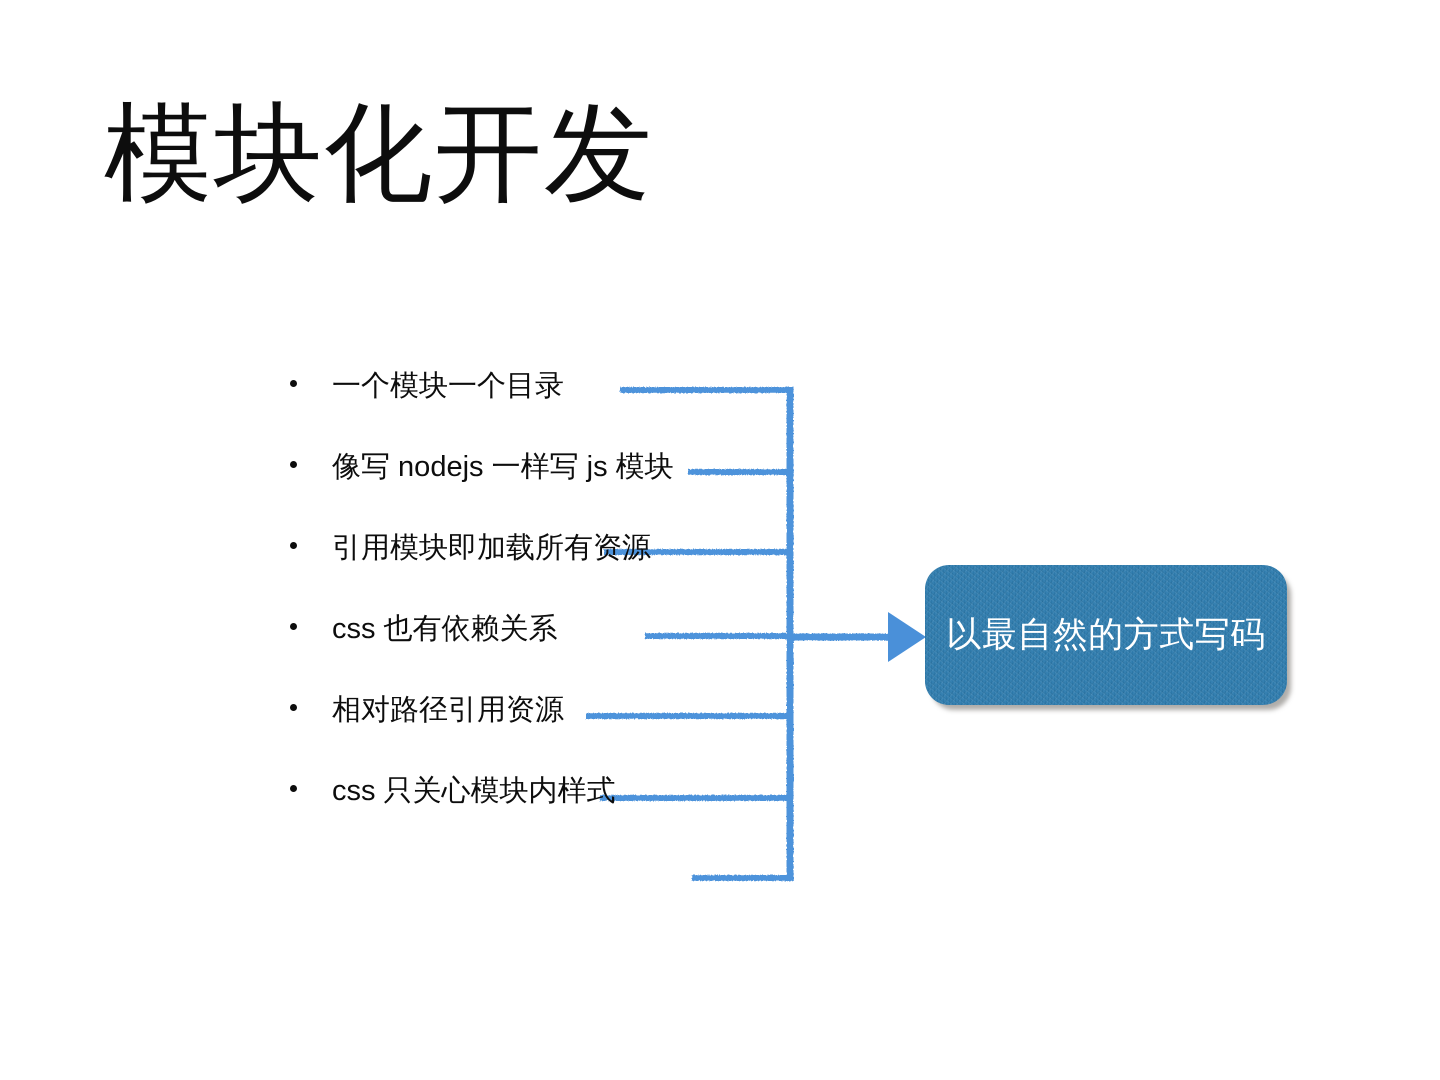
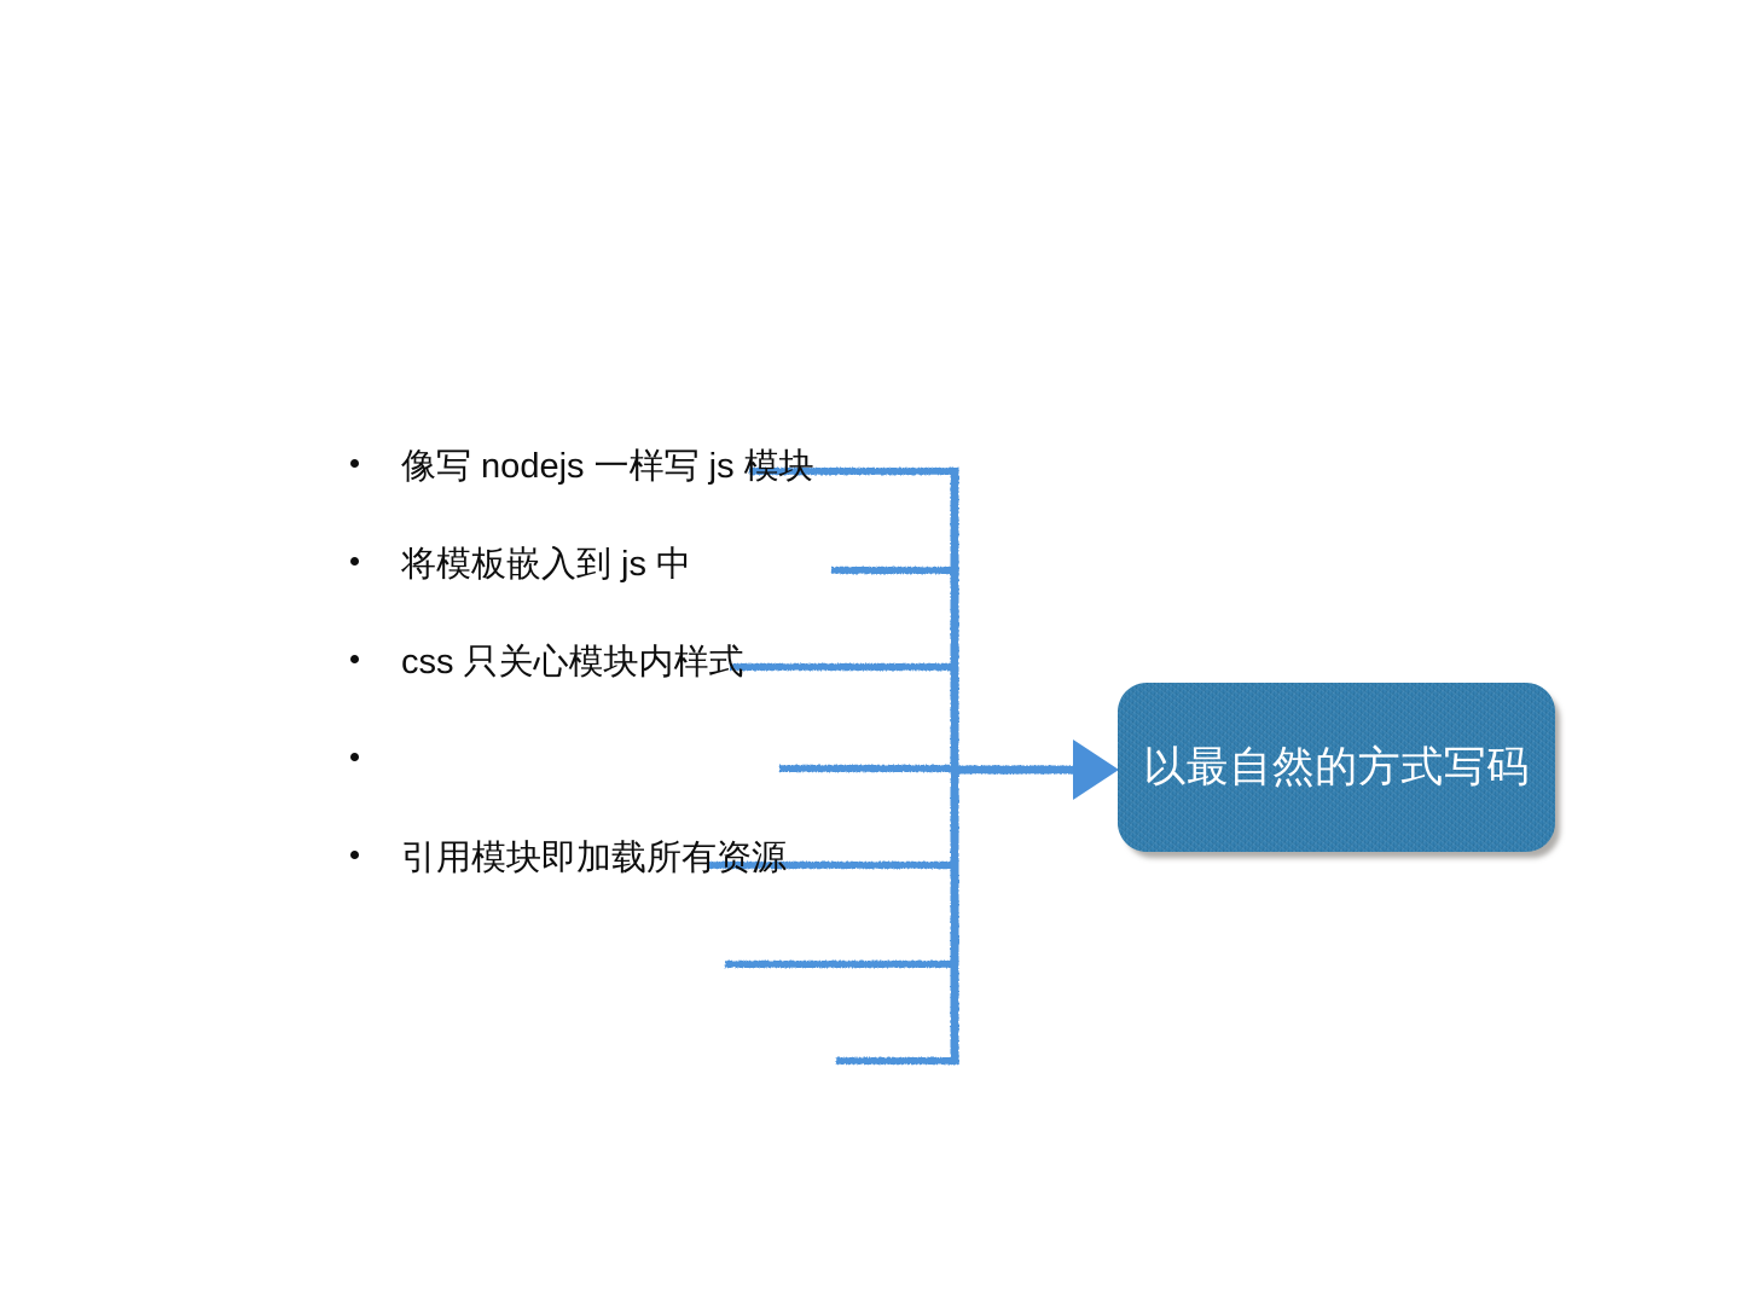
- 模块化开发
- 一个模块一个目录
  像写 nodejs 一样写 js 模块
+ 将模板嵌入到 js 中
- 引用模块即加载所有资源
+ css 只关心模块内样式
- css 也有依赖关系
- 相对路径引用资源
- css 只关心模块内样式
+ 引用模块即加载所有资源
  以最自然的方式写码
